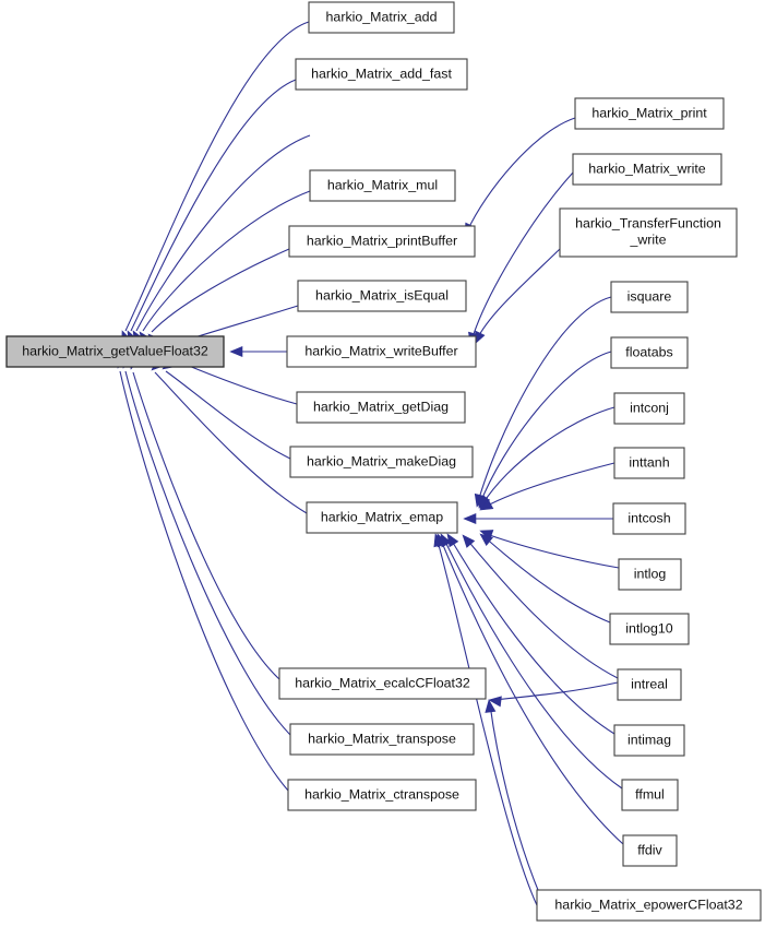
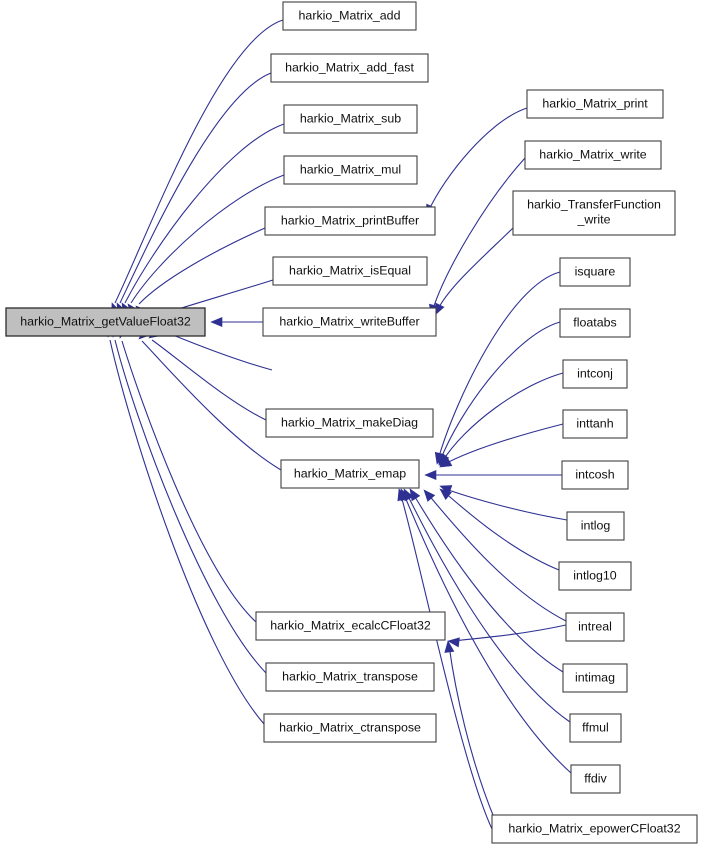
  harkio_Matrix_add
  harkio_Matrix_add_fast
+ harkio_Matrix_sub
  harkio_Matrix_mul
  harkio_Matrix_printBuffer
  harkio_Matrix_isEqual
  harkio_Matrix_writeBuffer
- harkio_Matrix_getDiag
  harkio_Matrix_makeDiag
  harkio_Matrix_emap
  harkio_Matrix_ecalcCFloat32
  harkio_Matrix_transpose
  harkio_Matrix_ctranspose
  harkio_Matrix_print
  harkio_Matrix_write
  harkio_TransferFunction _write
  isquare
  floatabs
  intconj
  inttanh
  intcosh
  intlog
  intlog10
  intreal
  intimag
  ffmul
  ffdiv
  harkio_Matrix_epowerCFloat32
  harkio_Matrix_getValueFloat32
